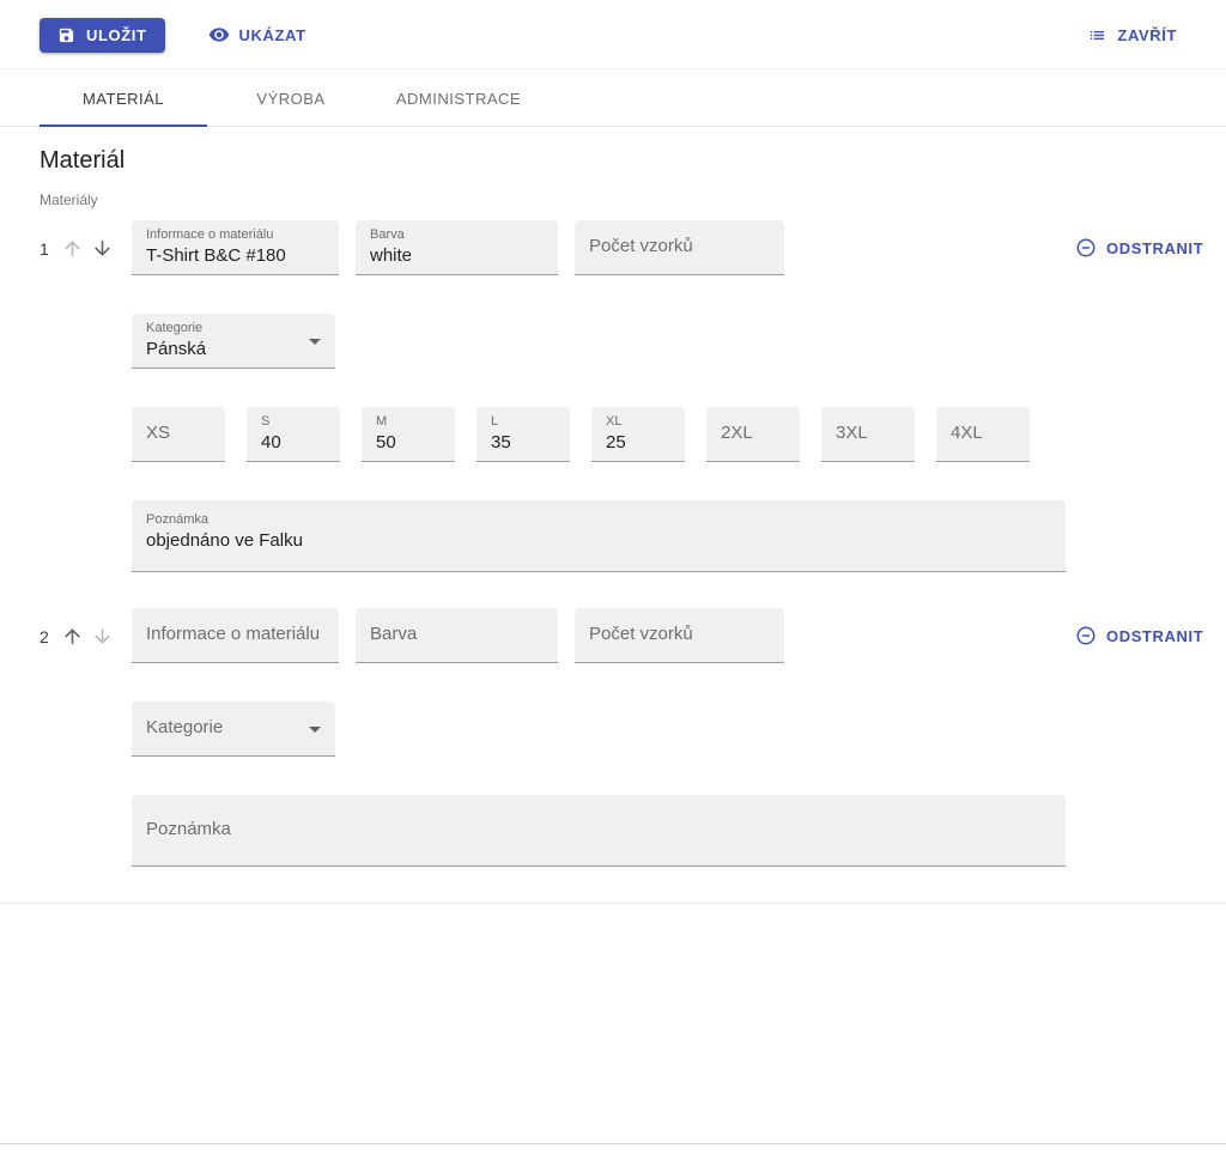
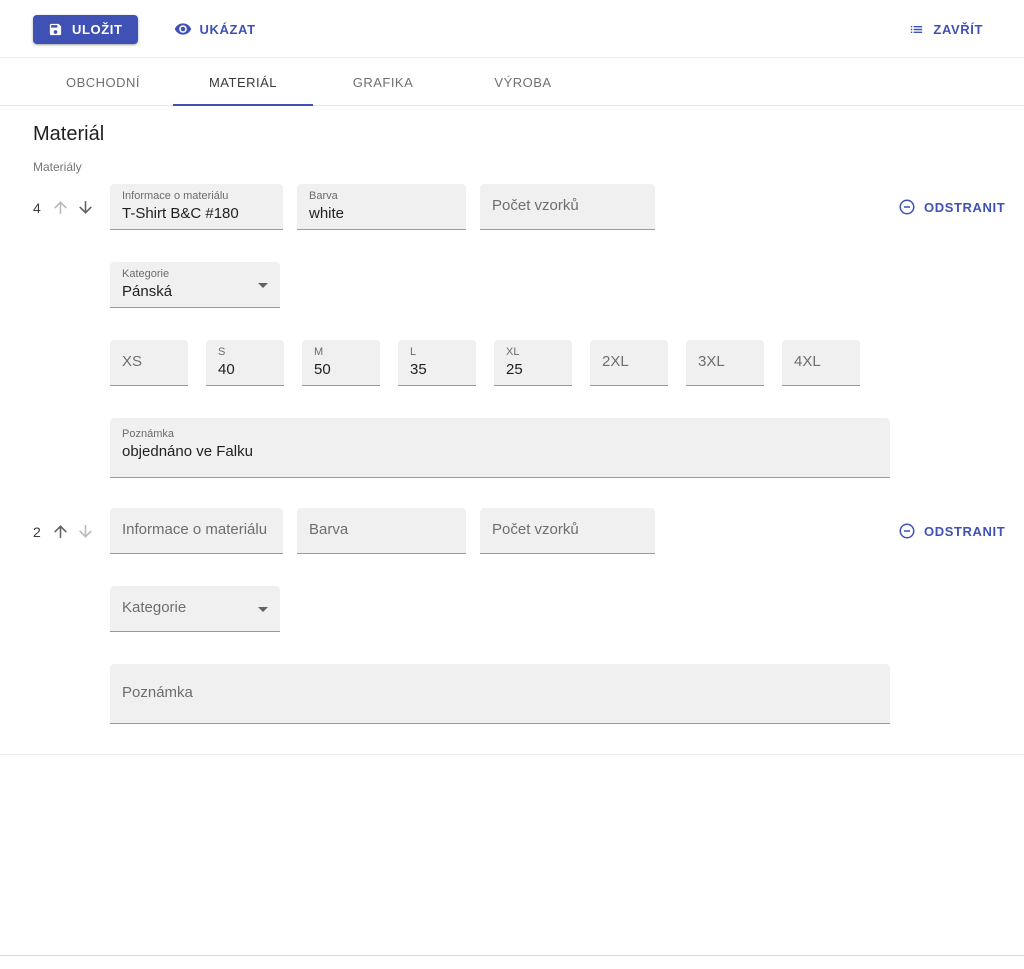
  ULOŽIT
  UKÁZAT
  ZAVŘÍT
+ OBCHODNÍ
  MATERIÁL
+ GRAFIKA
  VÝROBA
- ADMINISTRACE
  Materiál
  Materiály
- 1
+ 4
  Informace o materiálu
  T-Shirt B&C #180
  Barva
  white
  Počet vzorků
  Kategorie
  Pánská
  XS
  S
  40
  M
  50
  L
  35
  XL
  25
  2XL
  3XL
  4XL
  Poznámka
  objednáno ve Falku
  ODSTRANIT
  2
  Informace o materiálu
  Barva
  Počet vzorků
  Kategorie
  Poznámka
  ODSTRANIT
